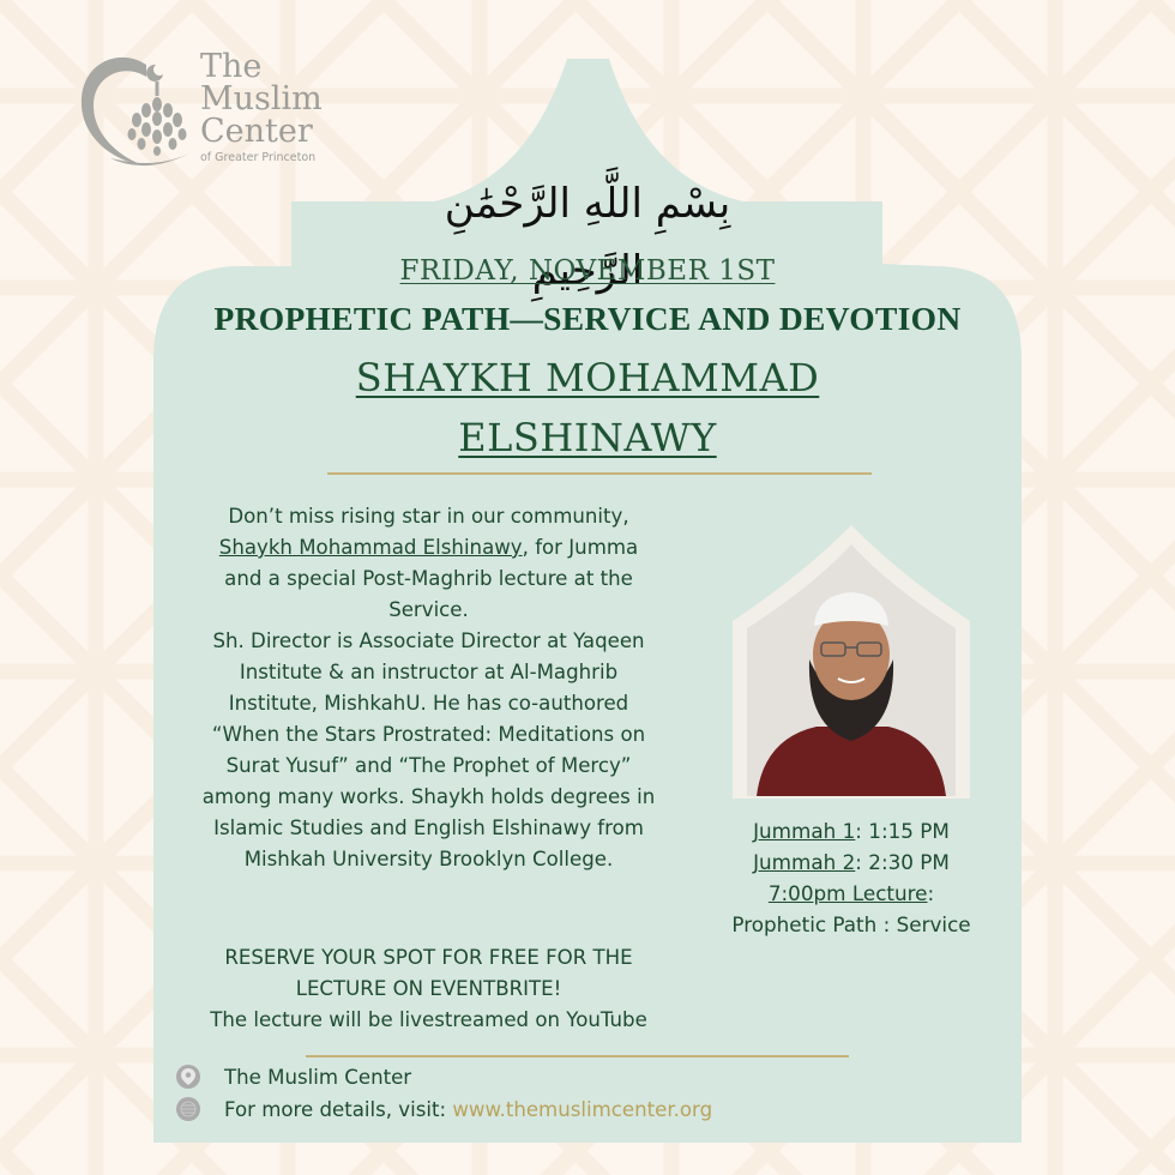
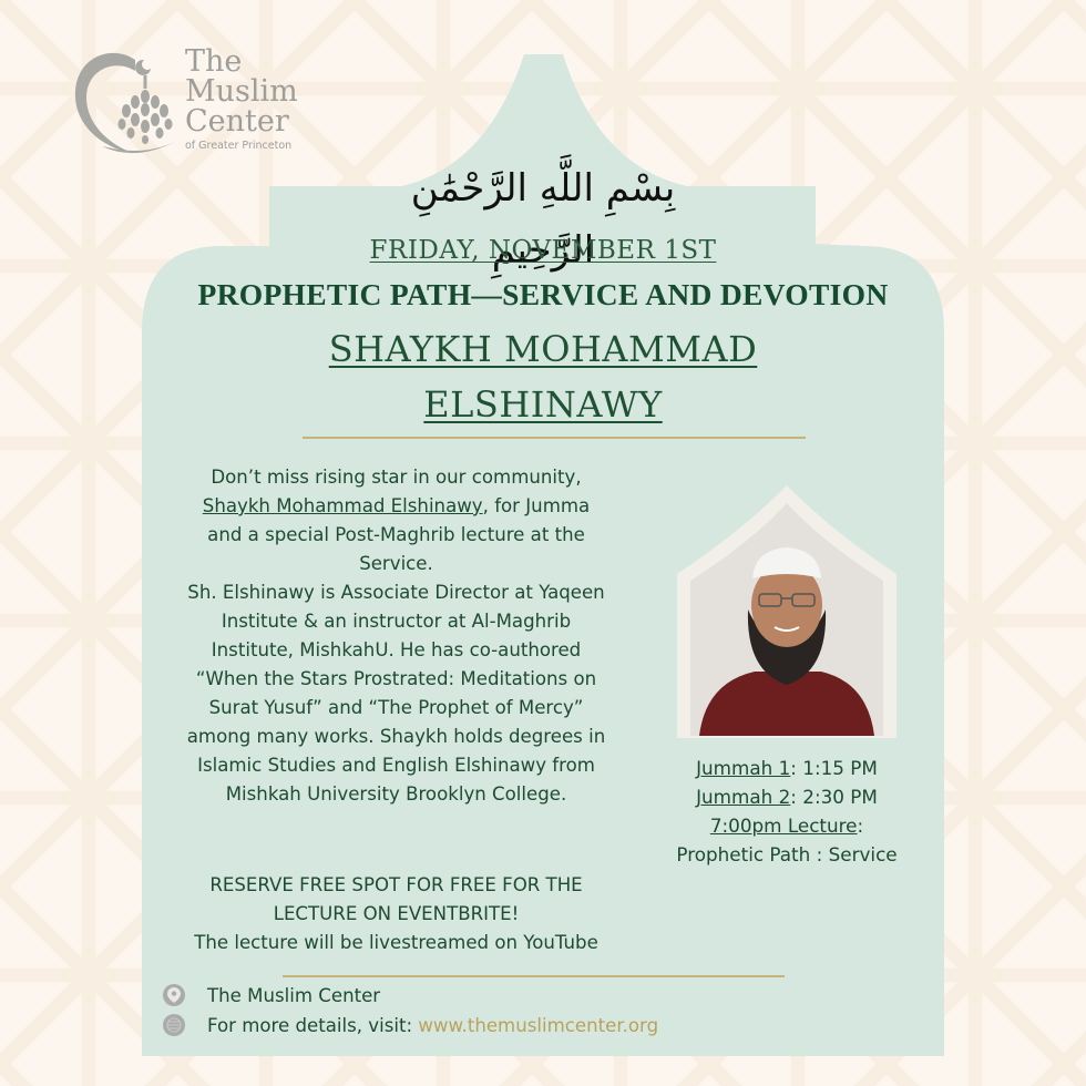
  The
  Muslim
  Center
  of Greater Princeton
  بِسْمِ اللَّهِ الرَّحْمَٰنِ الرَّحِيمِ
  FRIDAY, NOVEMBER 1ST
  PROPHETIC PATH—SERVICE AND DEVOTION
  SHAYKH MOHAMMAD
  ELSHINAWY
  Don’t miss rising star in our community,
  Shaykh Mohammad Elshinawy, for Jumma
  and a special Post-Maghrib lecture at the
  Service.
- Sh. Director is Associate Director at Yaqeen
+ Sh. Elshinawy is Associate Director at Yaqeen
  Institute & an instructor at Al-Maghrib
  Institute, MishkahU. He has co-authored
  “When the Stars Prostrated: Meditations on
  Surat Yusuf” and “The Prophet of Mercy”
  among many works. Shaykh holds degrees in
  Islamic Studies and English Elshinawy from
  Mishkah University Brooklyn College.
- RESERVE YOUR SPOT FOR FREE FOR THE
+ RESERVE FREE SPOT FOR FREE FOR THE
  LECTURE ON EVENTBRITE!
  The lecture will be livestreamed on YouTube
  Jummah 1: 1:15 PM
  Jummah 2: 2:30 PM
  7:00pm Lecture:
  Prophetic Path : Service
  The Muslim Center
  For more details, visit:
  www.themuslimcenter.org
